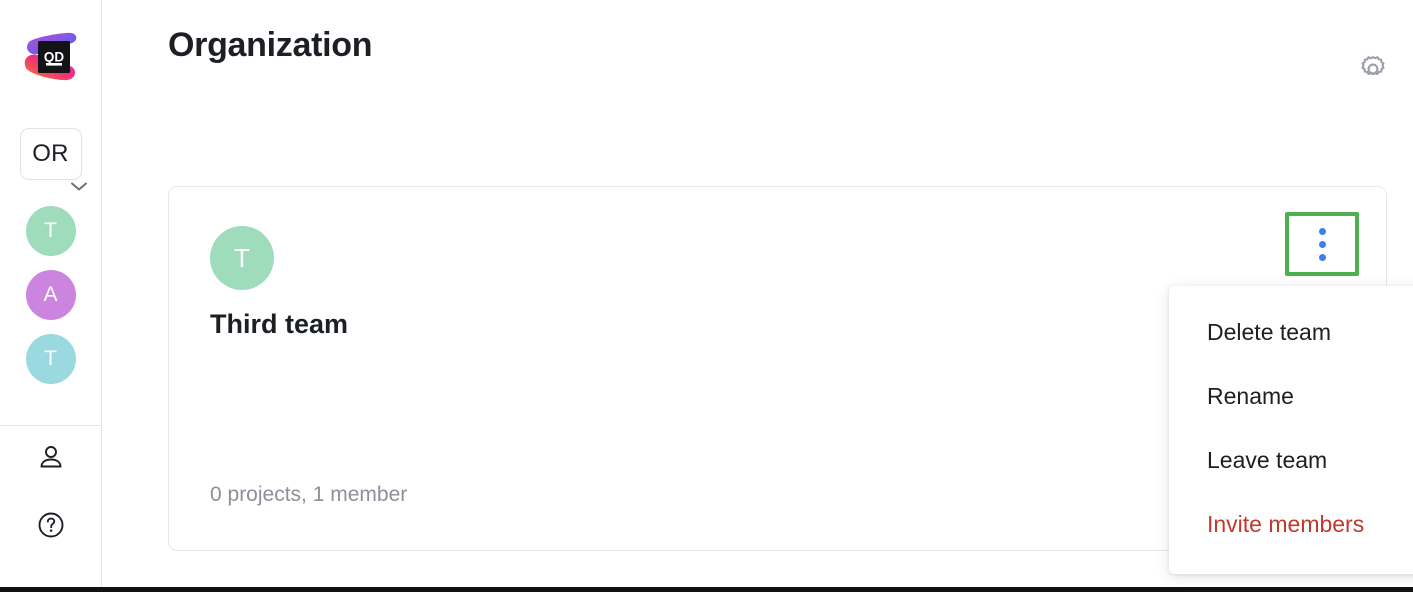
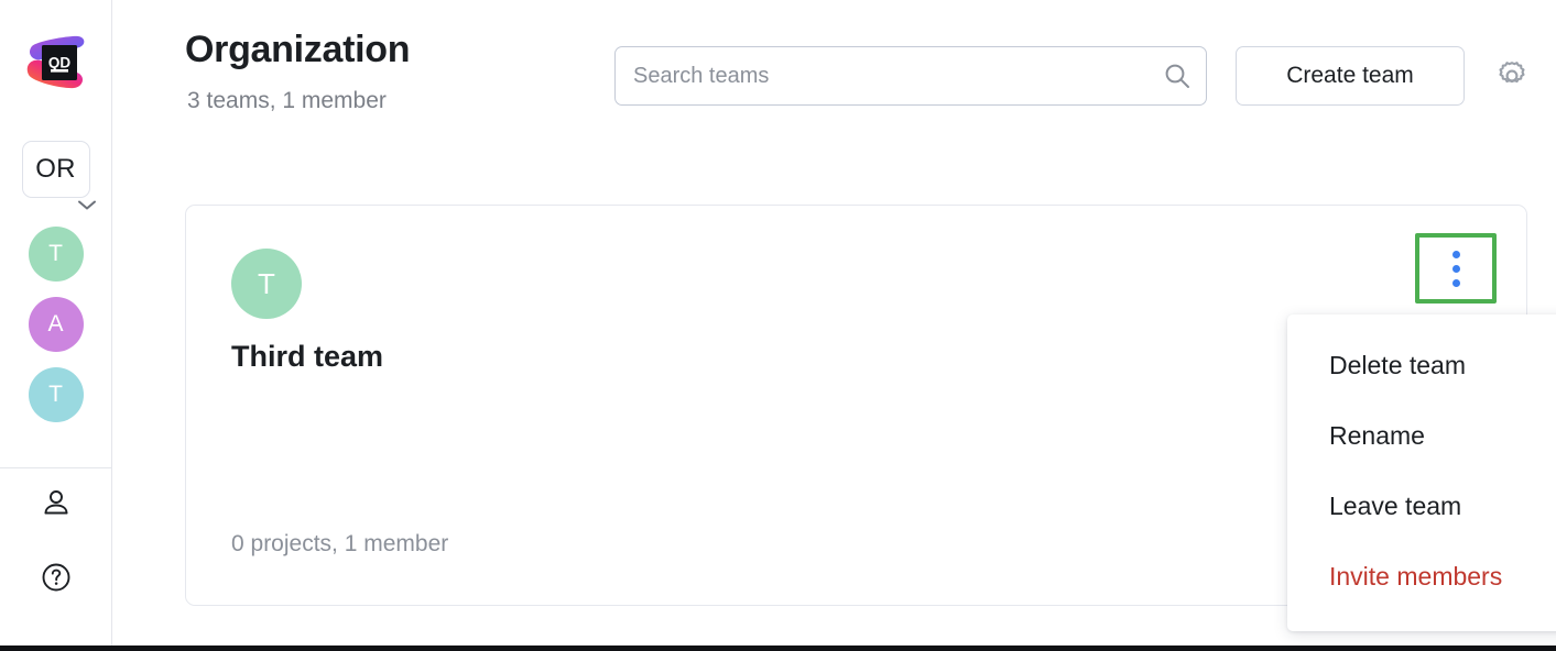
  QD
  OR
  T
  A
  T
  Organization
+ 3 teams, 1 member
+ Search teams
+ Create team
  T
  Third team
  0 projects, 1 member
  Delete team
  Rename
  Leave team
  Invite members
